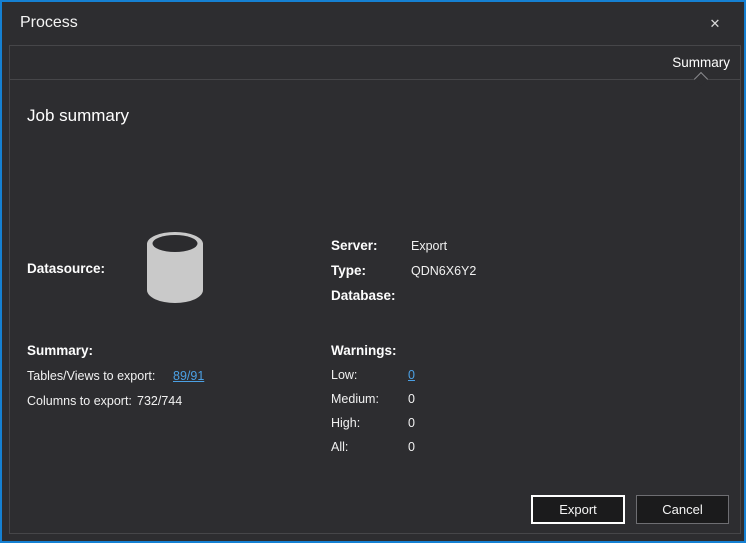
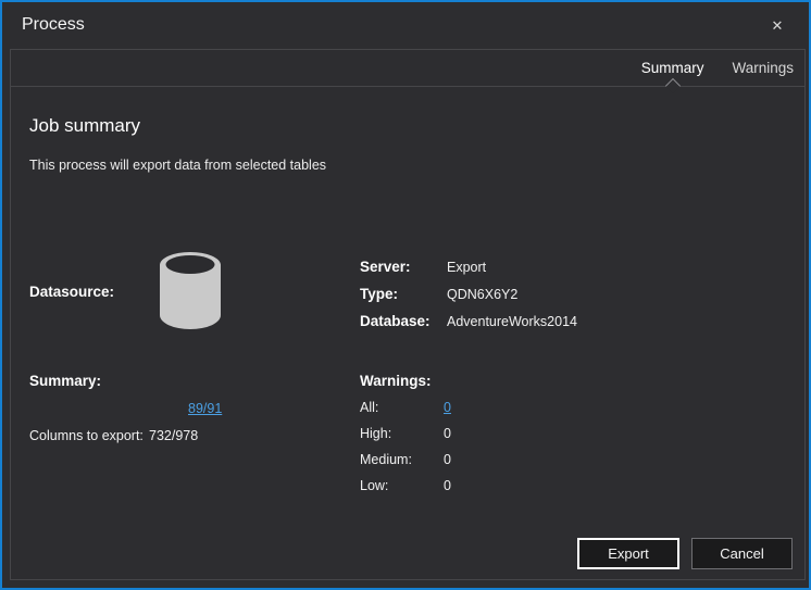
  Process
  ✕
  Summary
+ Warnings
  Job summary
+ This process will export data from selected tables
  Datasource:
  Server:
  Export
  Type:
  QDN6X6Y2
  Database:
+ AdventureWorks2014
  Summary:
- Tables/Views to export:
  89/91
  Columns to export:
- 732/744
+ 732/978
  Warnings:
- Low:
+ All:
  0
- Medium:
+ High:
  0
- High:
+ Medium:
  0
- All:
+ Low:
  0
  Export
  Cancel
